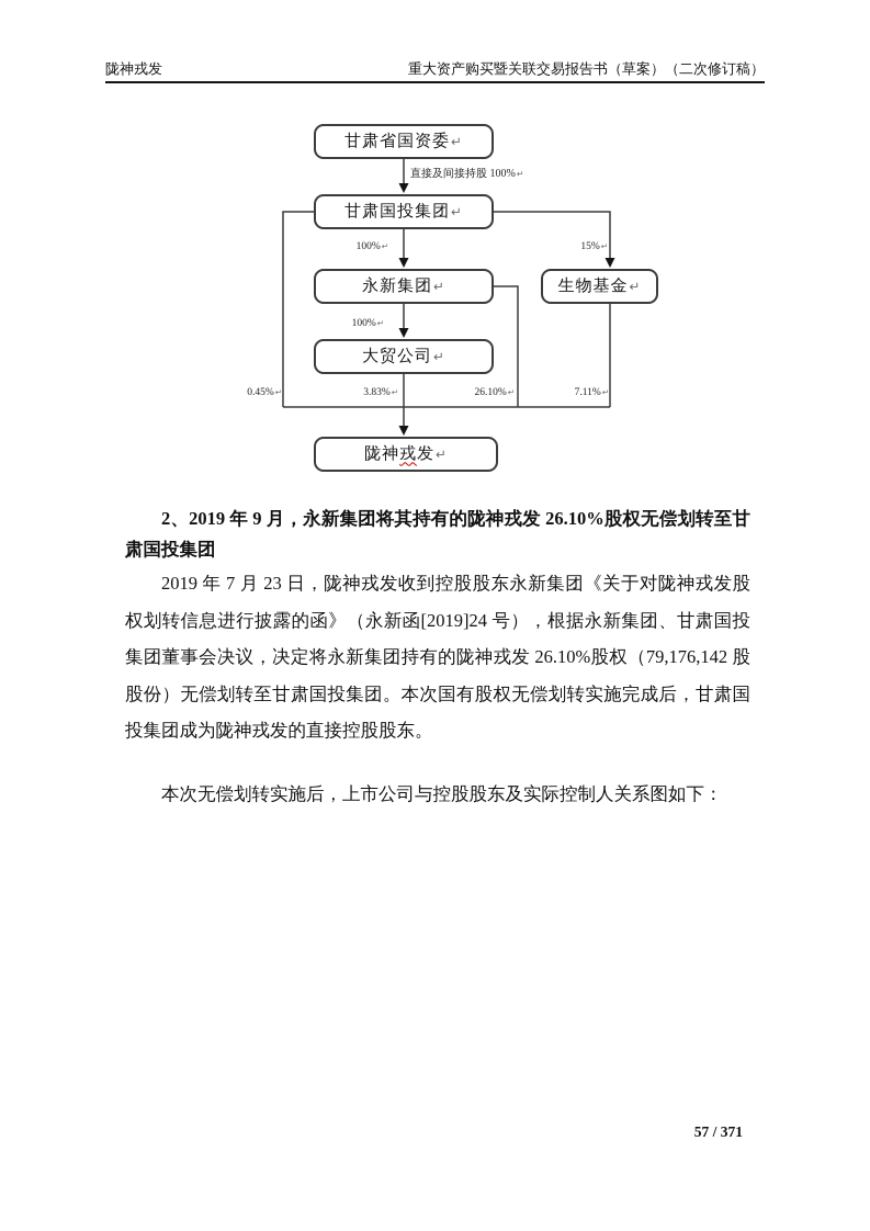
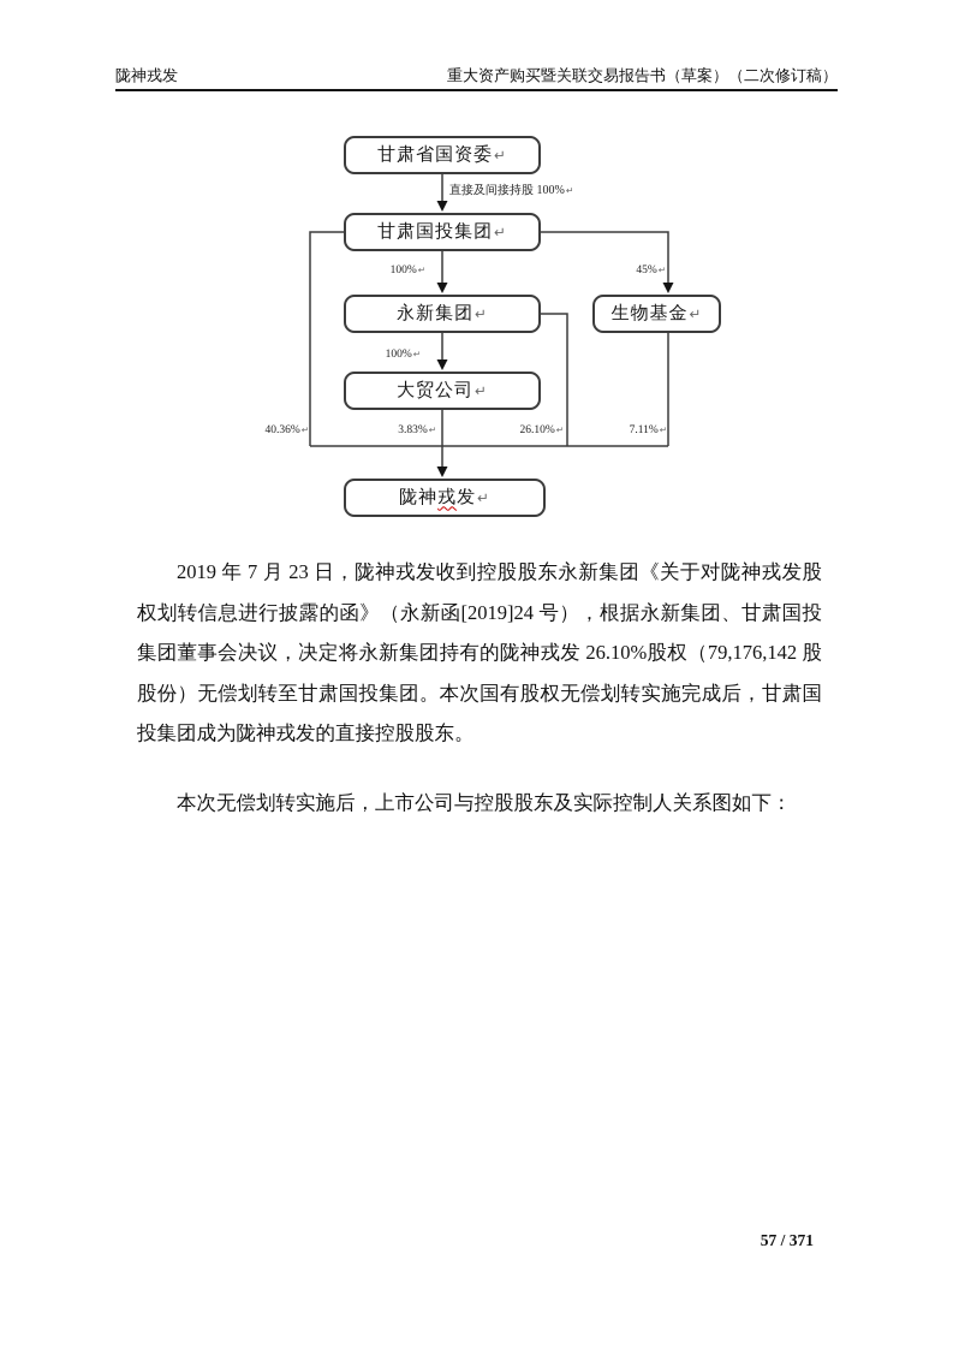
  陇神戎发
  重大资产购买暨关联交易报告书（草案）（二次修订稿）
  甘肃省国资委
  ↵
  甘肃国投集团
  ↵
  永新集团
  ↵
  生物基金
  ↵
  大贸公司
  ↵
  陇神
  戎
  发
  ↵
  直接及间接持股 100%↵
  100%↵
- 15%↵
+ 45%↵
  100%↵
- 0.45%↵
+ 40.36%↵
  3.83%↵
  26.10%↵
  7.11%↵
- 2、2019 年 9 月，永新集团将其持有的陇神戎发 26.10%股权无偿划转至甘肃国投集团
  2019 年 7 月 23 日，陇神戎发收到控股股东永新集团《关于对陇神戎发股权划转信息进行披露的函》（永新函[2019]24 号），根据永新集团、甘肃国投集团董事会决议，决定将永新集团持有的陇神戎发 26.10%股权（79,176,142 股股份）无偿划转至甘肃国投集团。本次国有股权无偿划转实施完成后，甘肃国投集团成为陇神戎发的直接控股股东。
  本次无偿划转实施后，上市公司与控股股东及实际控制人关系图如下：
  57 / 371
